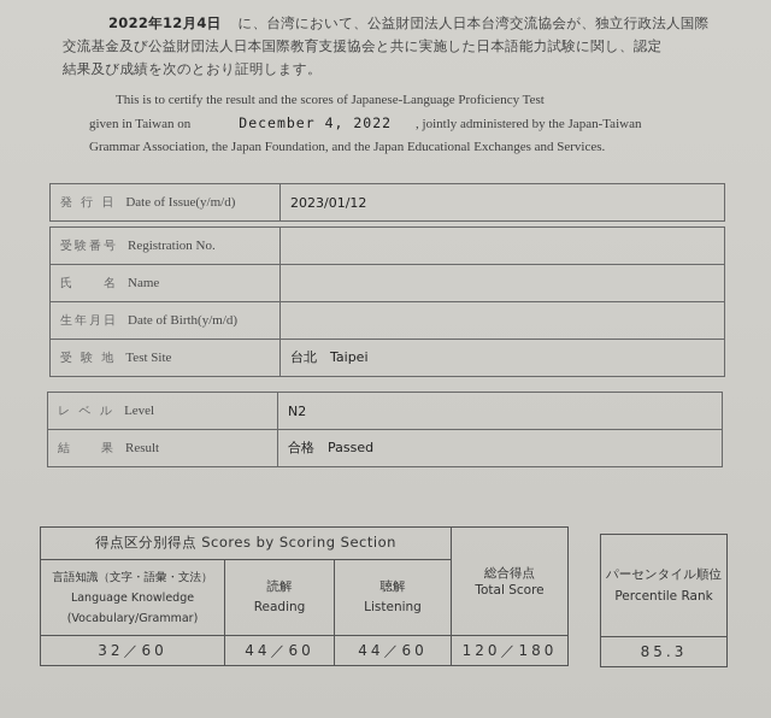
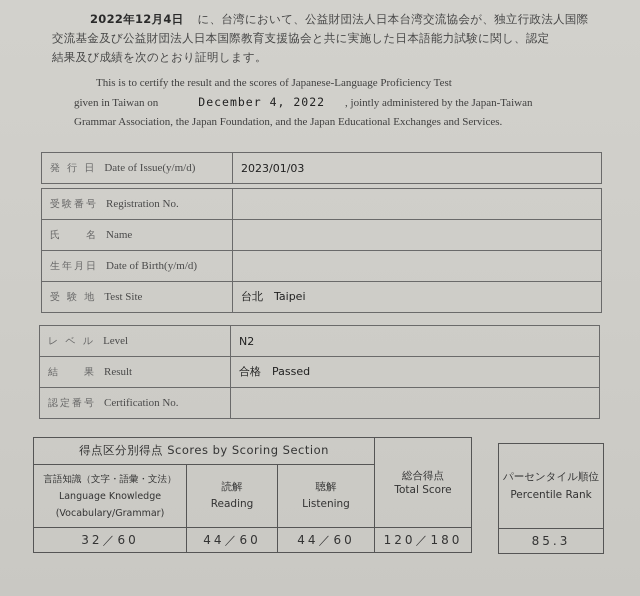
  2022年12月4日 に、台湾において、公益財団法人日本台湾交流協会が、独立行政法人国際
  交流基金及び公益財団法人日本国際教育支援協会と共に実施した日本語能力試験に関し、認定
  結果及び成績を次のとおり証明します。
  This is to certify the result and the scores of Japanese-Language Proficiency Test
  given in Taiwan on December 4, 2022 , jointly administered by the Japan-Taiwan
  Grammar Association, the Japan Foundation, and the Japan Educational Exchanges and Services.
- 発 行 日 Date of Issue(y/m/d)	2023/01/12
+ 発 行 日 Date of Issue(y/m/d)	2023/01/03
  受験番号 Registration No.
  氏 名 Name
  生年月日 Date of Birth(y/m/d)
  受 験 地 Test Site	台北 Taipei
  レ ベ ル Level	N2
  結 果 Result	合格 Passed
+ 認定番号 Certification No.
  得点区分別得点 Scores by Scoring Section	総合得点 Total Score
  言語知識（文字・語彙・文法） Language Knowledge (Vocabulary/Grammar)	読解 Reading	聴解 Listening
  32／60	44／60	44／60	120／180
  パーセンタイル順位 Percentile Rank
  85.3
